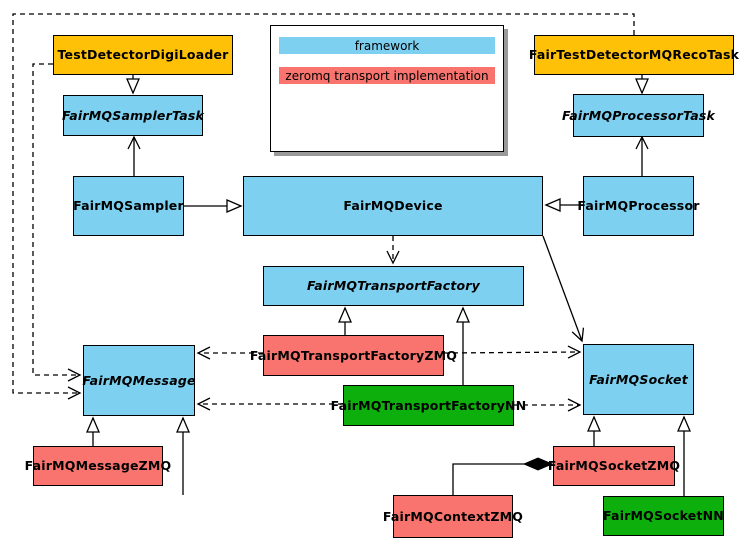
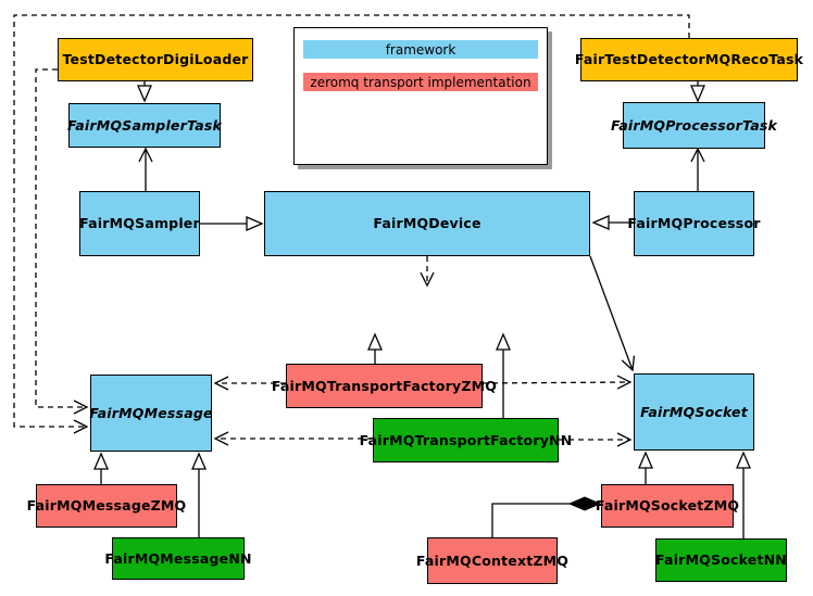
  framework
  zeromq transport implementation
  TestDetectorDigiLoader
  FairTestDetectorMQRecoTask
  FairMQSamplerTask
  FairMQProcessorTask
  FairMQSampler
  FairMQDevice
  FairMQProcessor
- FairMQTransportFactory
  FairMQTransportFactoryZMQ
  FairMQTransportFactoryNN
  FairMQMessage
  FairMQSocket
  FairMQMessageZMQ
+ FairMQMessageNN
  FairMQSocketZMQ
  FairMQContextZMQ
  FairMQSocketNN
